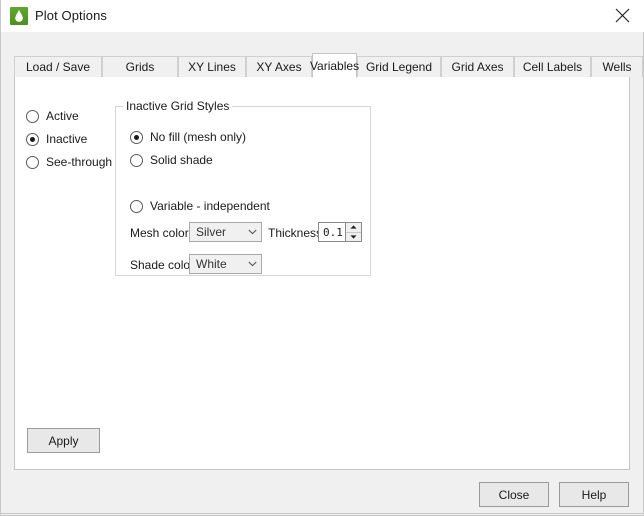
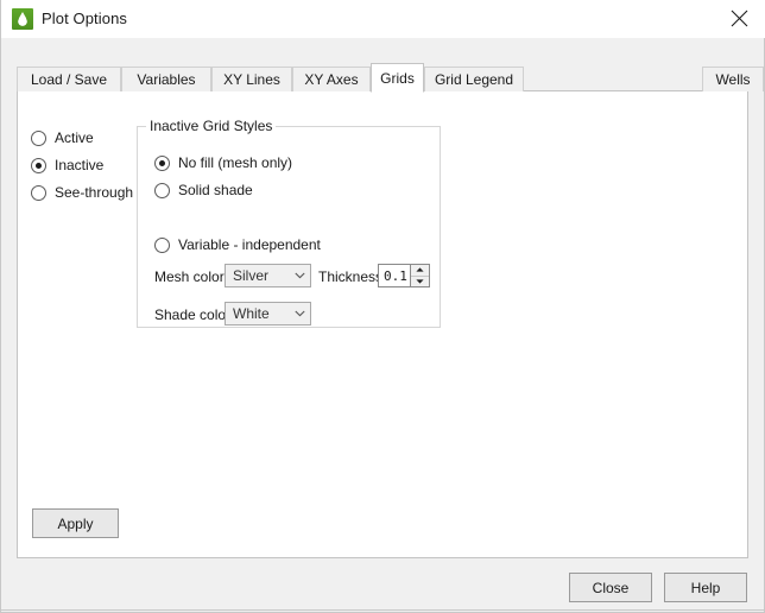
  Plot Options
  Load / Save
- Grids
+ Variables
  XY Lines
  XY Axes
- Variables
+ Grids
  Grid Legend
- Grid Axes
- Cell Labels
  Wells
  Active
  Inactive
  See-through
  Inactive Grid Styles
  No fill (mesh only)
  Solid shade
  Variable - independent
  Mesh color
  Silver
  Thicknes
  0.1
  Shade colo
  White
  Apply
  Close
  Help
